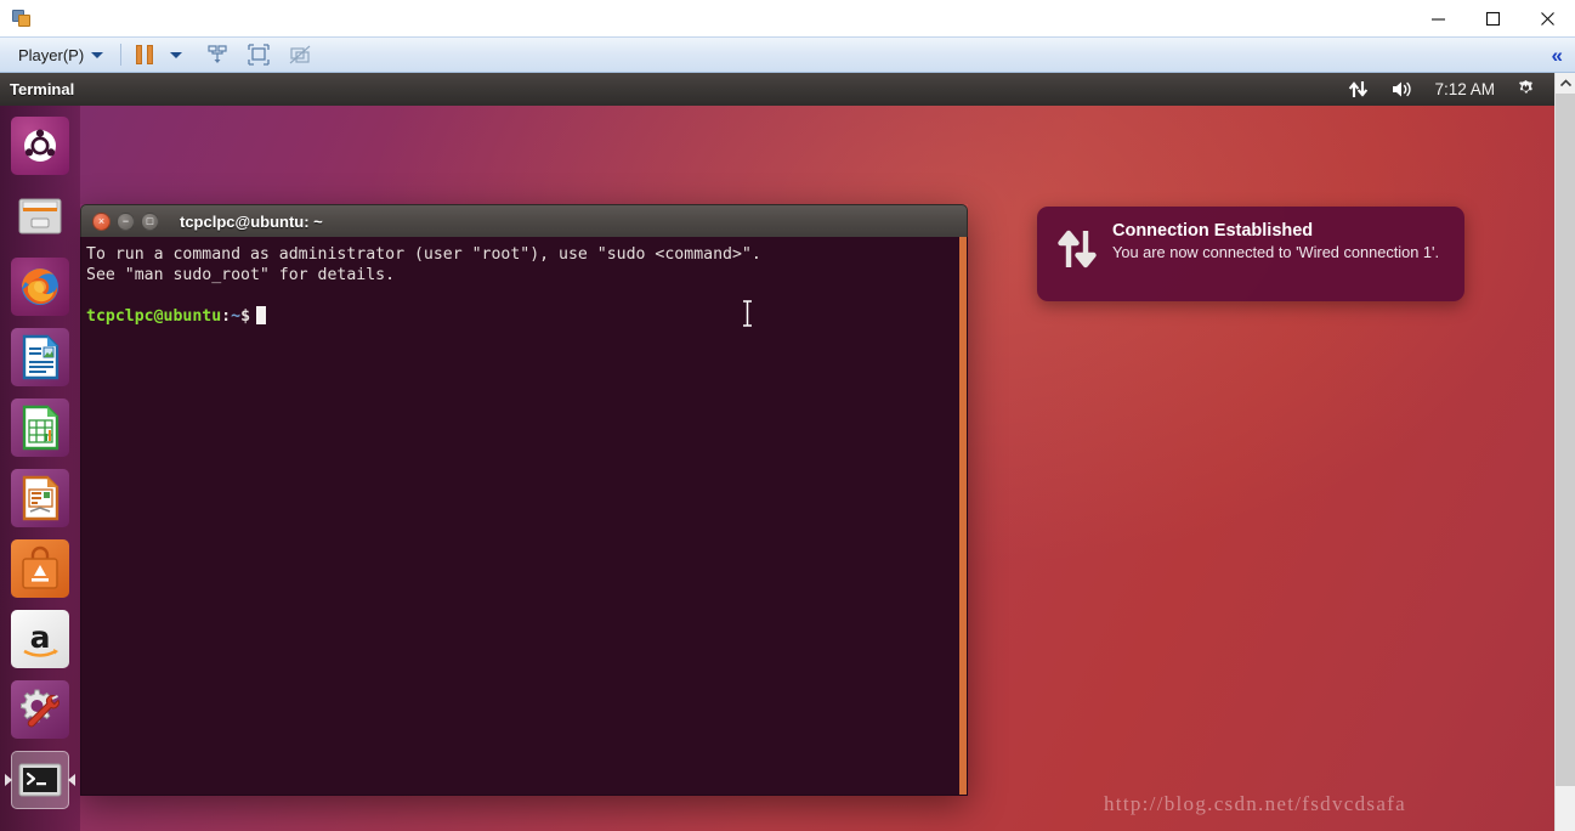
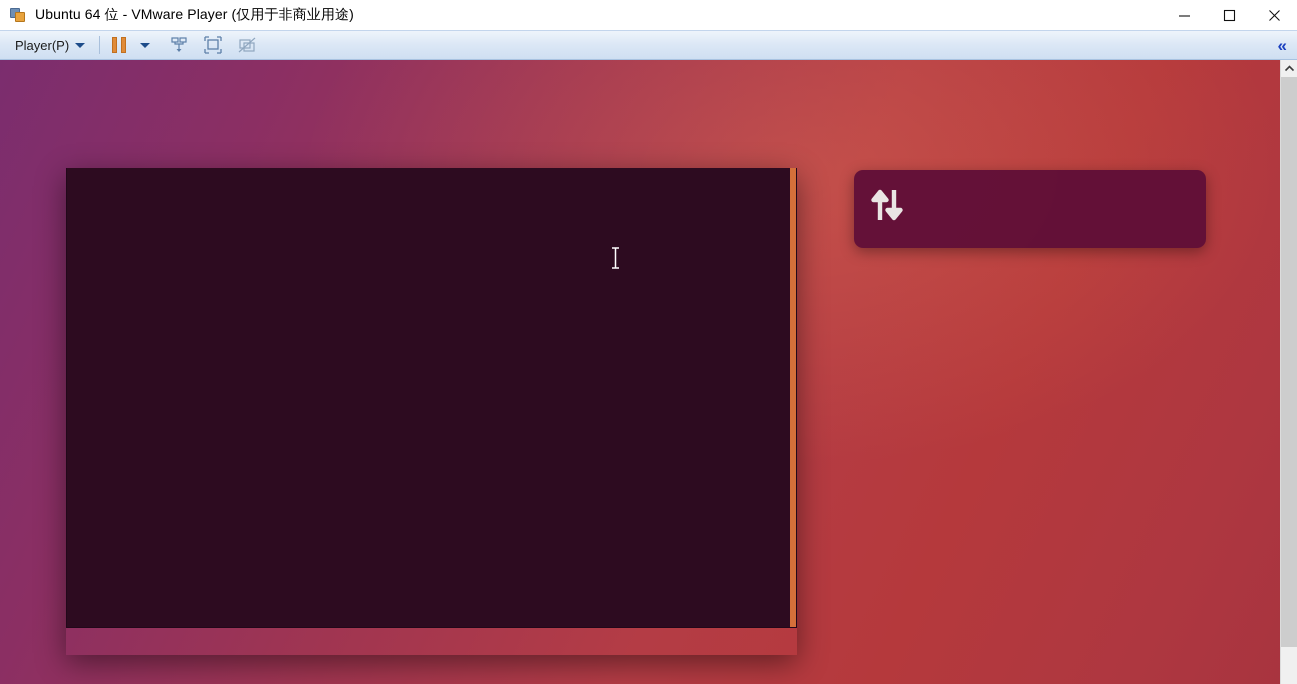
+ Ubuntu 64 位 - VMware Player (仅用于非商业用途)
  Player(P)
  «
- Terminal
- 7:12 AM
- a
- ×
- −
- □
- tcpclpc@ubuntu: ~
- To run a command as administrator (user "root"), use "sudo <command>".
- See "man sudo_root" for details.
- tcpclpc@ubuntu:~$
- Connection Established
- You are now connected to 'Wired connection 1'.
- http://blog.csdn.net/fsdvcdsafa
